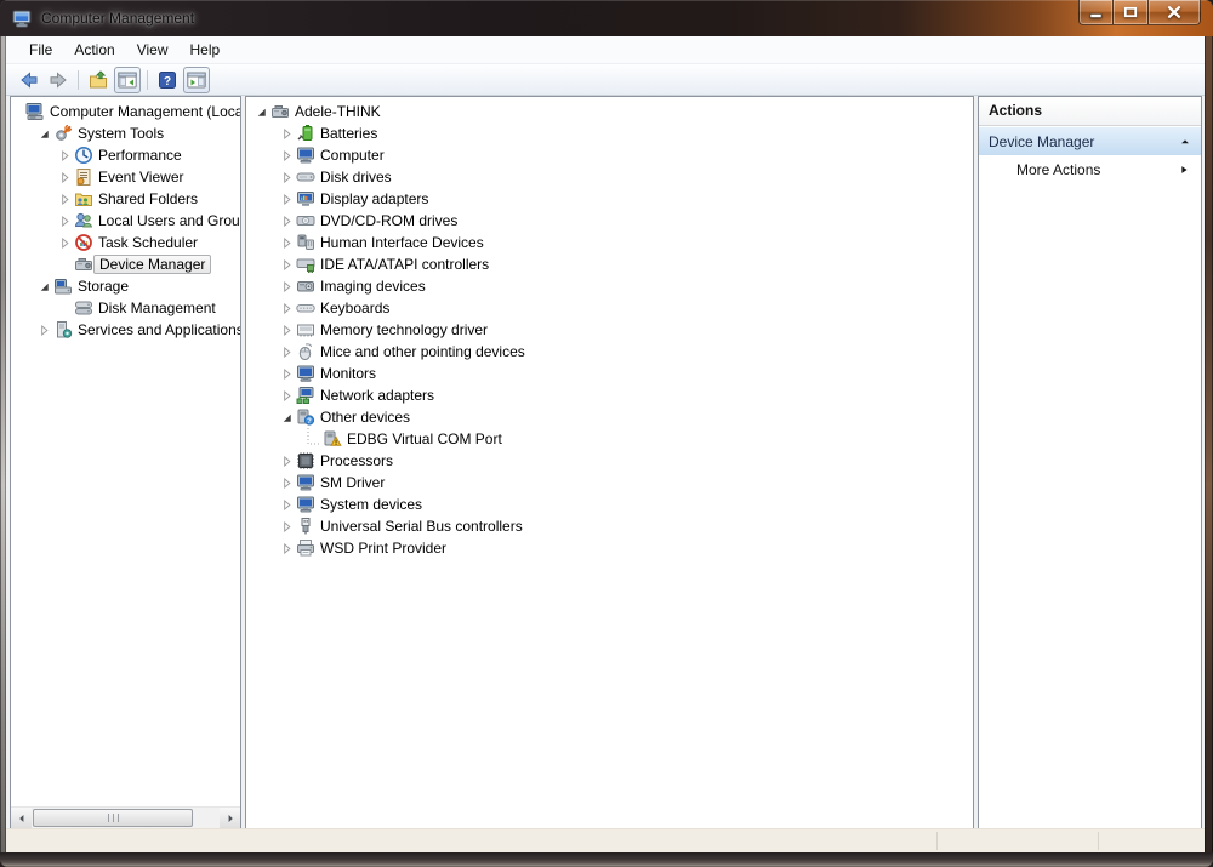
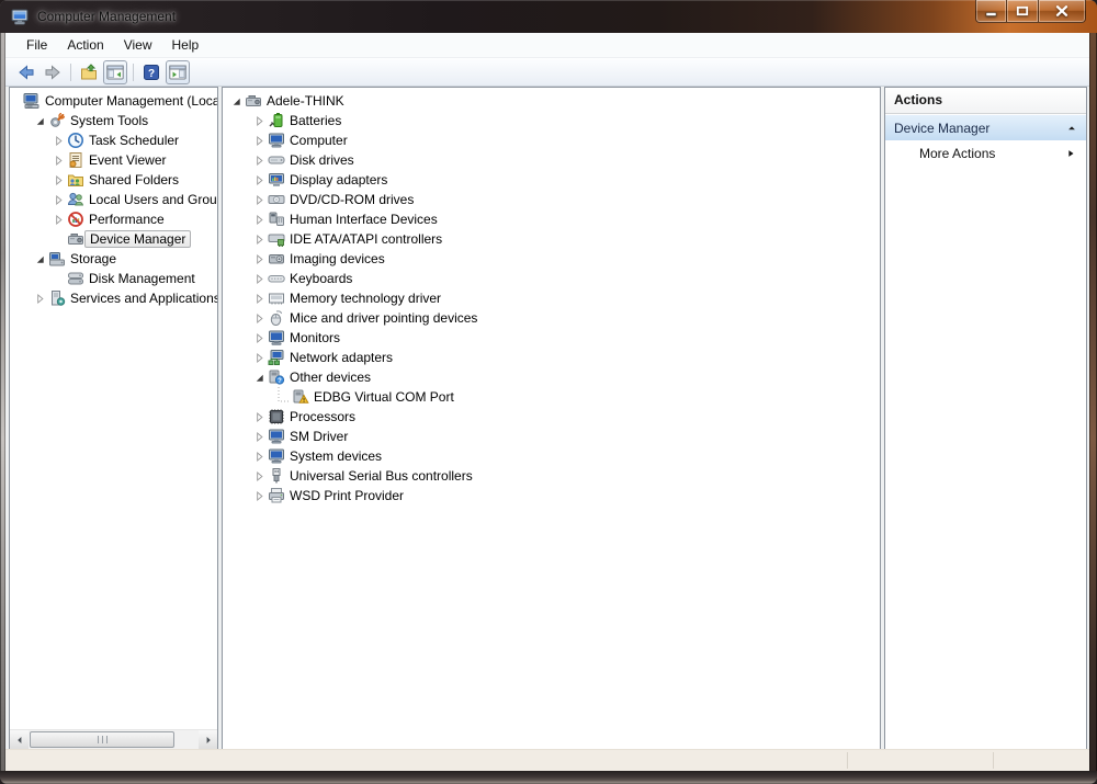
  Computer Management
  File
  Action
  View
  Help
  ?
  Computer Management (Loca
  System Tools
- Performance
+ Task Scheduler
  Event Viewer
  Shared Folders
  Local Users and Grou
- Task Scheduler
+ Performance
  Device Manager
  Storage
  Disk Management
  Services and Applications
  Adele-THINK
  Batteries
  Computer
  Disk drives
  Display adapters
  DVD/CD-ROM drives
  Human Interface Devices
  IDE ATA/ATAPI controllers
  Imaging devices
  Keyboards
  Memory technology driver
- Mice and other pointing devices
+ Mice and driver pointing devices
  Monitors
  Network adapters
  Other devices
  EDBG Virtual COM Port
  Processors
  SM Driver
  System devices
  Universal Serial Bus controllers
  WSD Print Provider
  Actions
  Device Manager
  More Actions
